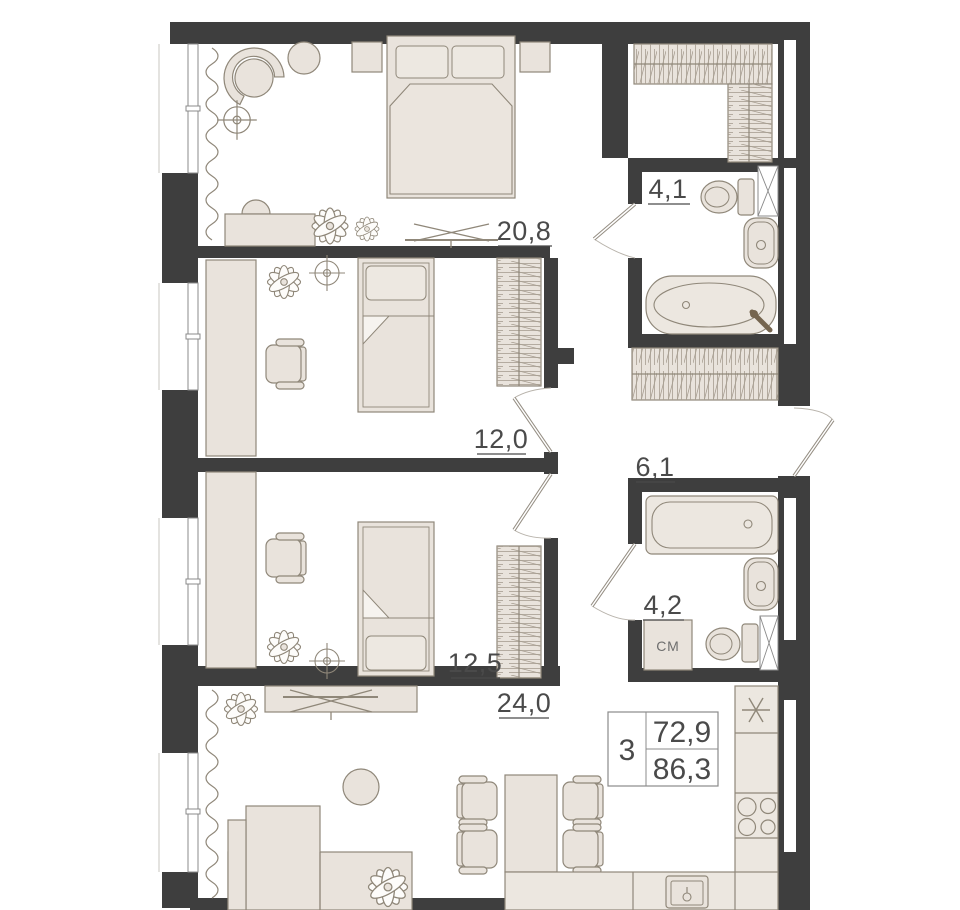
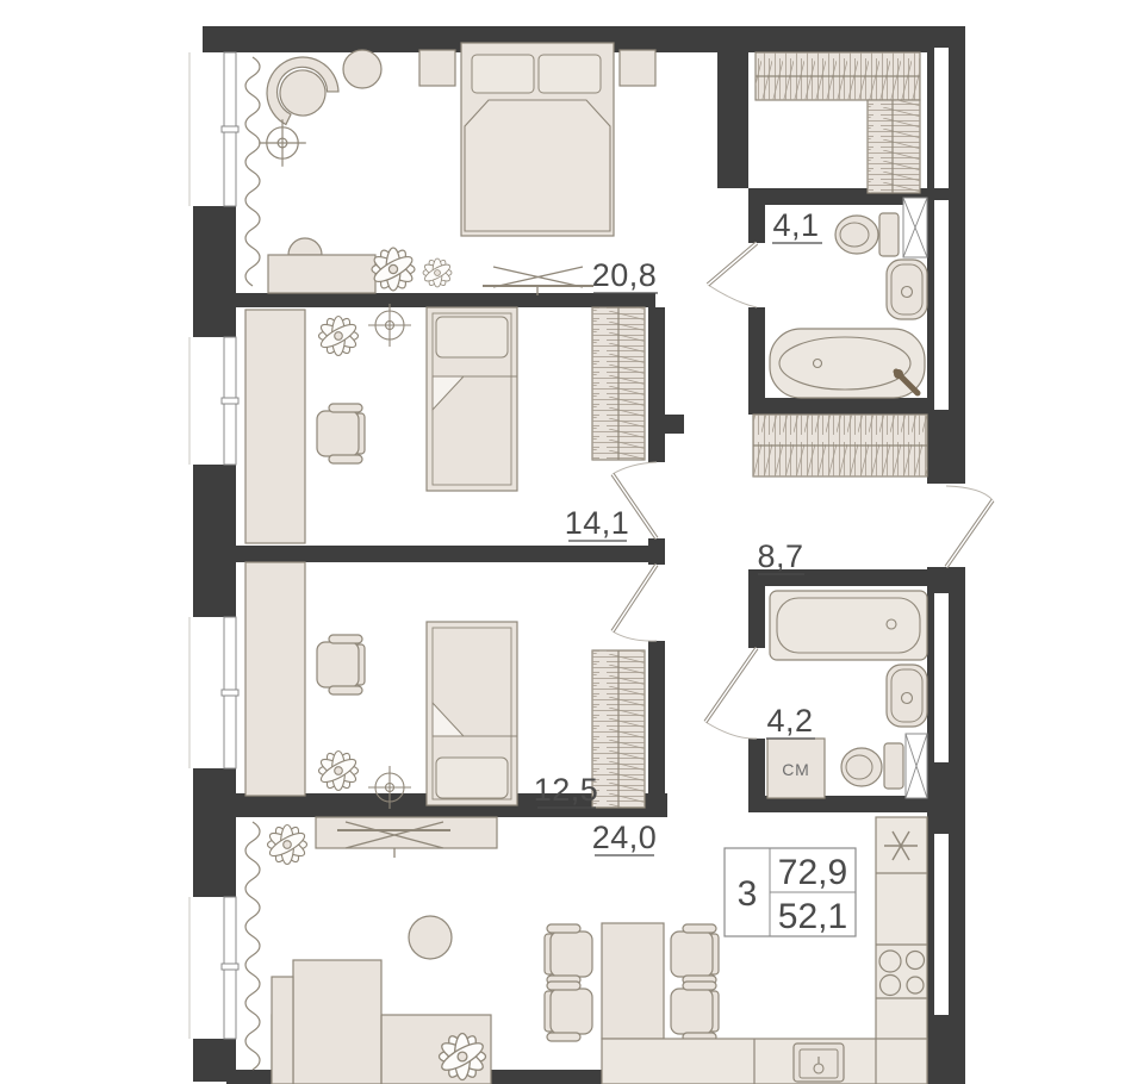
  СМ
  20,8
  4,1
- 12,0
+ 14,1
- 6,1
+ 8,7
  12,5
  4,2
  24,0
  3
  72,9
- 86,3
+ 52,1
